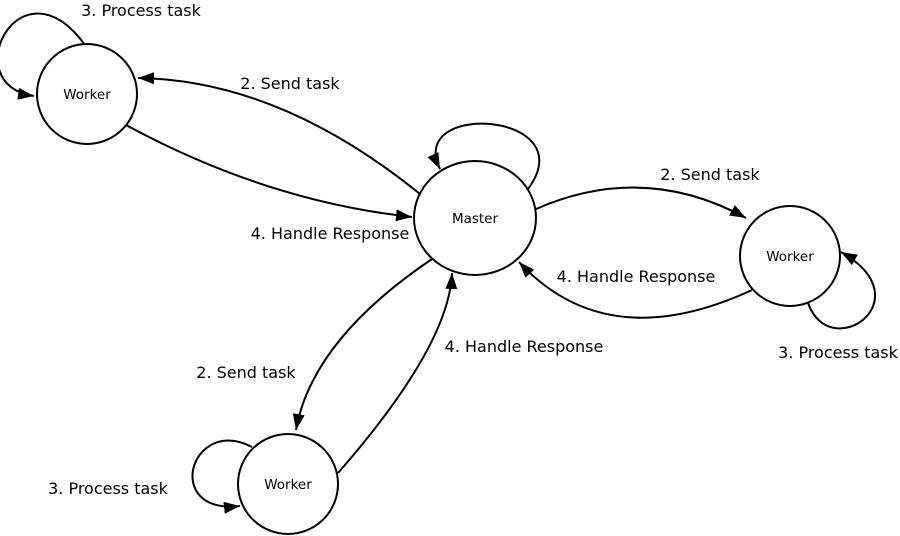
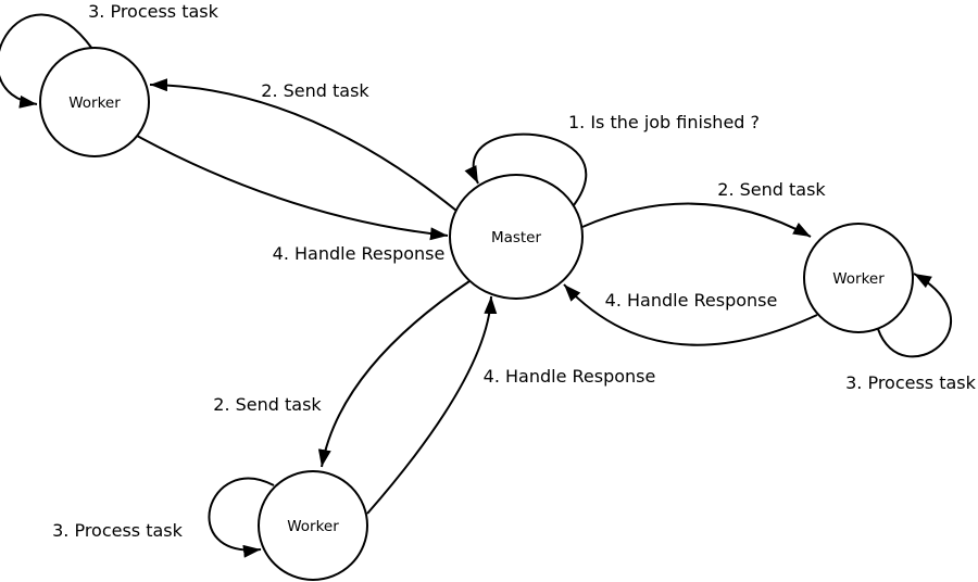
  Worker
  Master
  Worker
  Worker
+ 1. Is the job finished ?
  2. Send task
  4. Handle Response
  2. Send task
  4. Handle Response
  2. Send task
  4. Handle Response
  3. Process task
  3. Process task
  3. Process task
